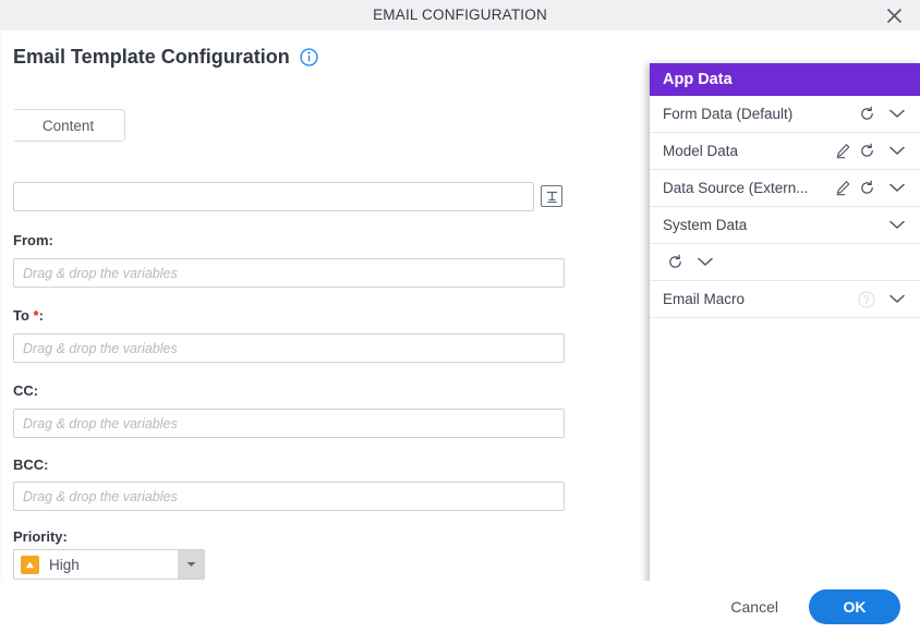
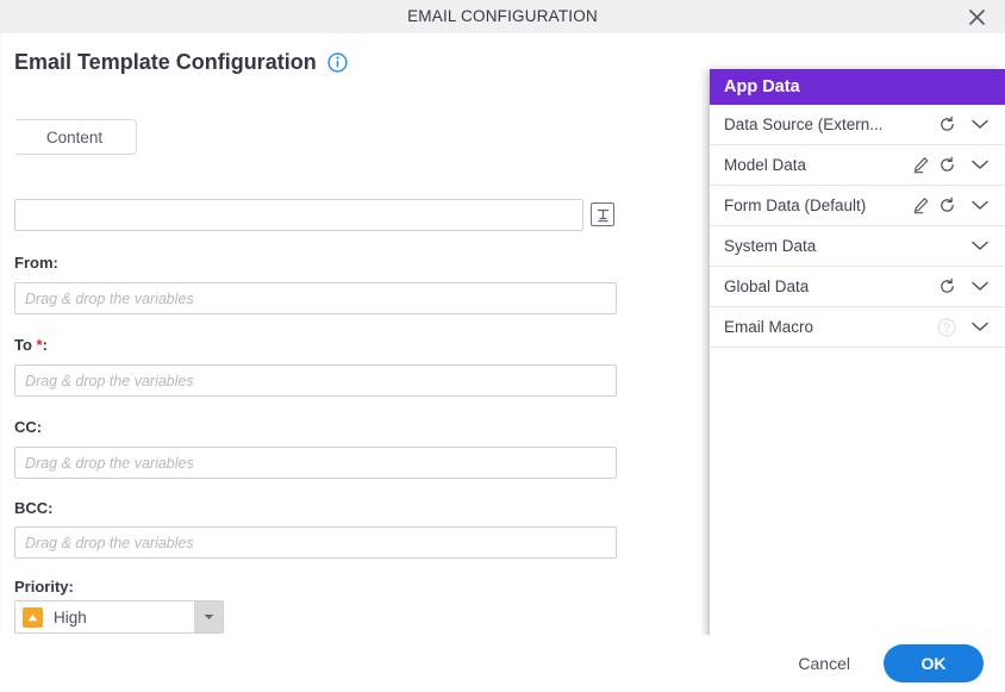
  EMAIL CONFIGURATION
  Email Template Configuration
  Content
  From:
  Drag & drop the variables
  To *:
  Drag & drop the variables
  CC:
  Drag & drop the variables
  BCC:
  Drag & drop the variables
  Priority:
  High
  App Data
- Form Data (Default)
+ Data Source (Extern...
  Model Data
- Data Source (Extern...
+ Form Data (Default)
  System Data
+ Global Data
  Email Macro
  Cancel
  OK
